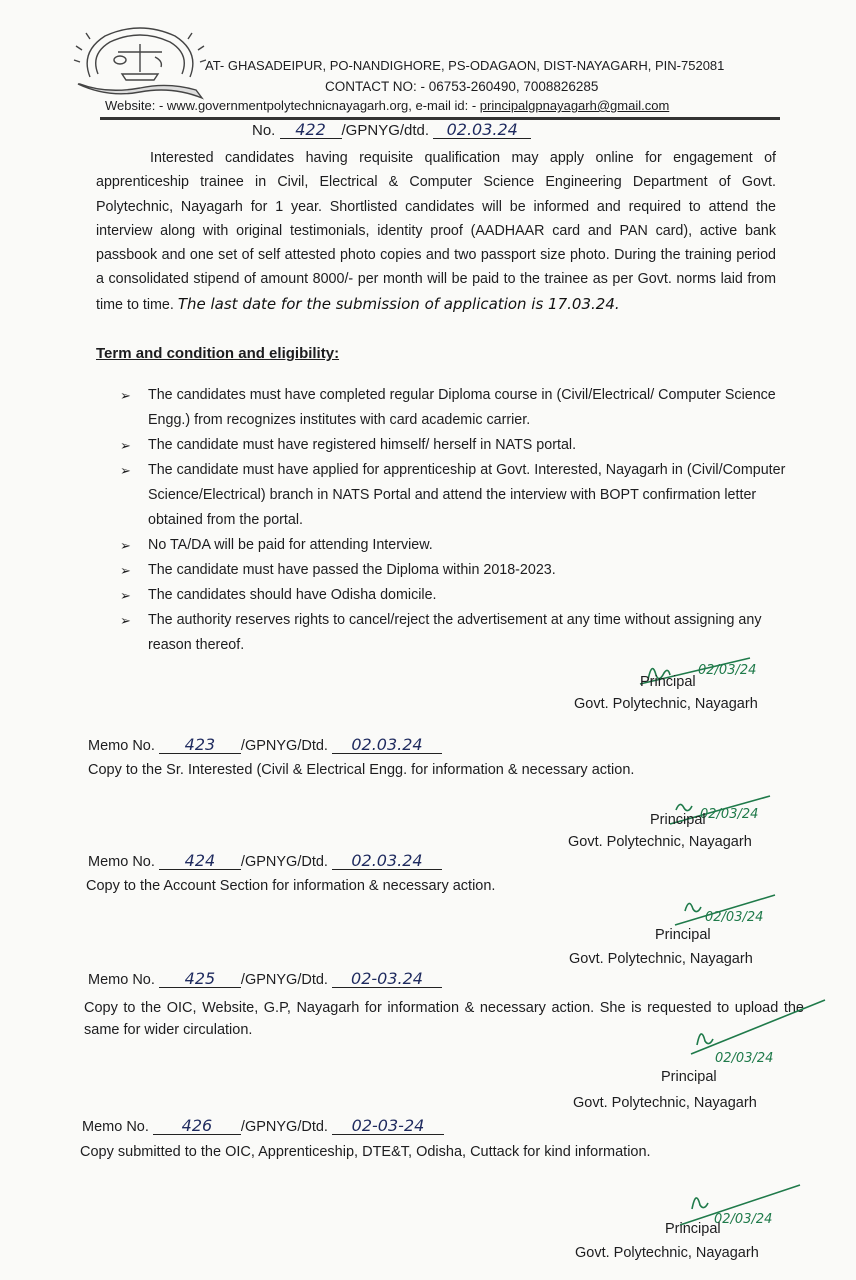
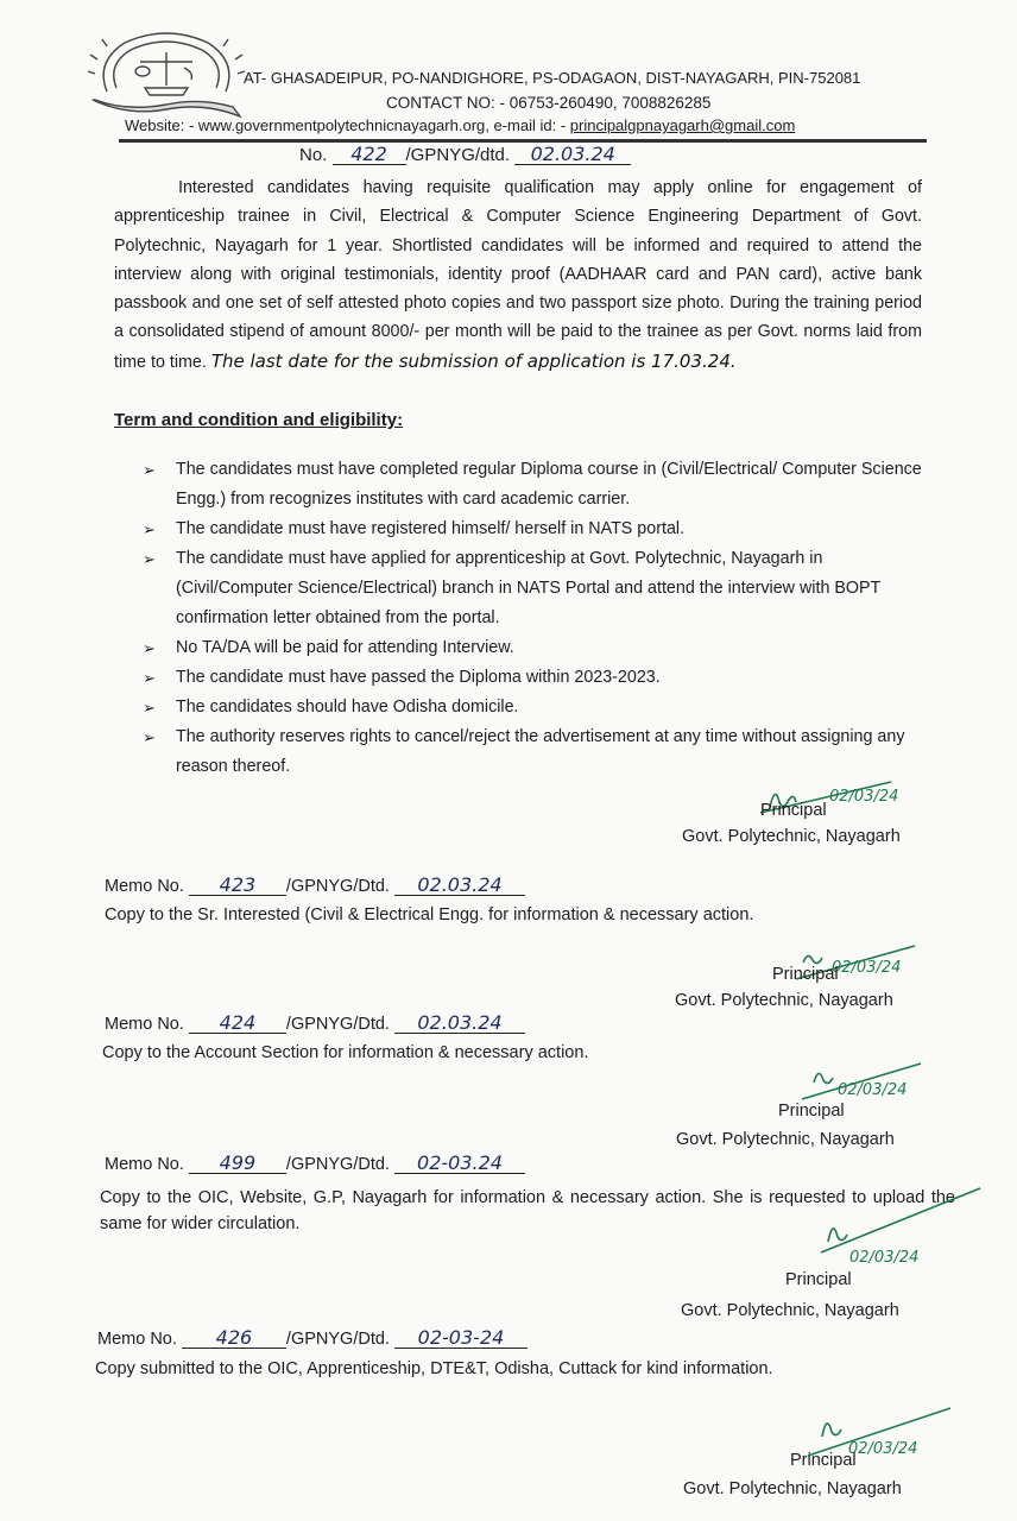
  AT- GHASADEIPUR, PO-NANDIGHORE, PS-ODAGAON, DIST-NAYAGARH, PIN-752081
  CONTACT NO: - 06753-260490, 7008826285
  Website: - www.governmentpolytechnicnayagarh.org, e-mail id: - principalgpnayagarh@gmail.com
  No. 422 /GPNYG/dtd. 02.03.24
  Interested candidates having requisite qualification may apply online for engagement of apprenticeship trainee in Civil, Electrical & Computer Science Engineering Department of Govt. Polytechnic, Nayagarh for 1 year. Shortlisted candidates will be informed and required to attend the interview along with original testimonials, identity proof (AADHAAR card and PAN card), active bank passbook and one set of self attested photo copies and two passport size photo. During the training period a consolidated stipend of amount 8000/- per month will be paid to the trainee as per Govt. norms laid from time to time. The last date for the submission of application is 17.03.24.
  Term and condition and eligibility:
  ➢
  The candidates must have completed regular Diploma course in (Civil/Electrical/ Computer Science Engg.) from recognizes institutes with card academic carrier.
  ➢
  The candidate must have registered himself/ herself in NATS portal.
  ➢
- The candidate must have applied for apprenticeship at Govt. Interested, Nayagarh in (Civil/Computer Science/Electrical) branch in NATS Portal and attend the interview with BOPT confirmation letter obtained from the portal.
+ The candidate must have applied for apprenticeship at Govt. Polytechnic, Nayagarh in (Civil/Computer Science/Electrical) branch in NATS Portal and attend the interview with BOPT confirmation letter obtained from the portal.
  ➢
  No TA/DA will be paid for attending Interview.
  ➢
- The candidate must have passed the Diploma within 2018-2023.
+ The candidate must have passed the Diploma within 2023-2023.
  ➢
  The candidates should have Odisha domicile.
  ➢
  The authority reserves rights to cancel/reject the advertisement at any time without assigning any reason thereof.
  02/03/24
  Principal
  Govt. Polytechnic, Nayagarh
  Memo No. 423 /GPNYG/Dtd. 02.03.24
  Copy to the Sr. Interested (Civil & Electrical Engg. for information & necessary action.
  02/03/24
  Principal
  Govt. Polytechnic, Nayagarh
  Memo No. 424 /GPNYG/Dtd. 02.03.24
  Copy to the Account Section for information & necessary action.
  02/03/24
  Principal
  Govt. Polytechnic, Nayagarh
- Memo No. 425 /GPNYG/Dtd. 02-03.24
+ Memo No. 499 /GPNYG/Dtd. 02-03.24
  Copy to the OIC, Website, G.P, Nayagarh for information & necessary action. She is requested to upload the same for wider circulation.
  02/03/24
  Principal
  Govt. Polytechnic, Nayagarh
  Memo No. 426 /GPNYG/Dtd. 02-03-24
  Copy submitted to the OIC, Apprenticeship, DTE&T, Odisha, Cuttack for kind information.
  02/03/24
  Principal
  Govt. Polytechnic, Nayagarh
